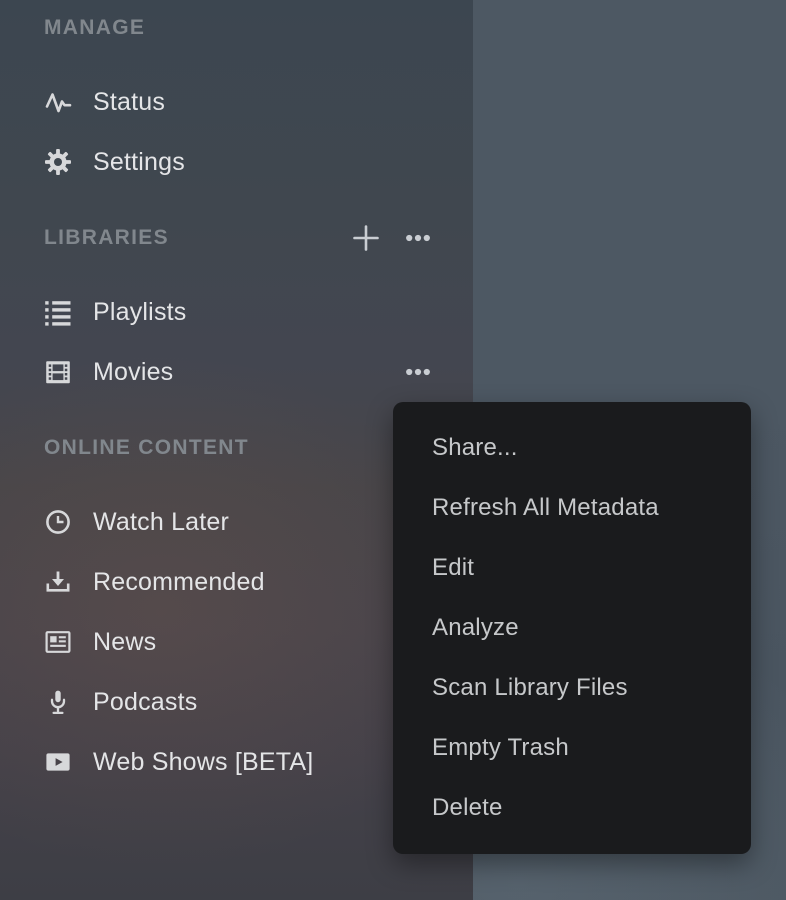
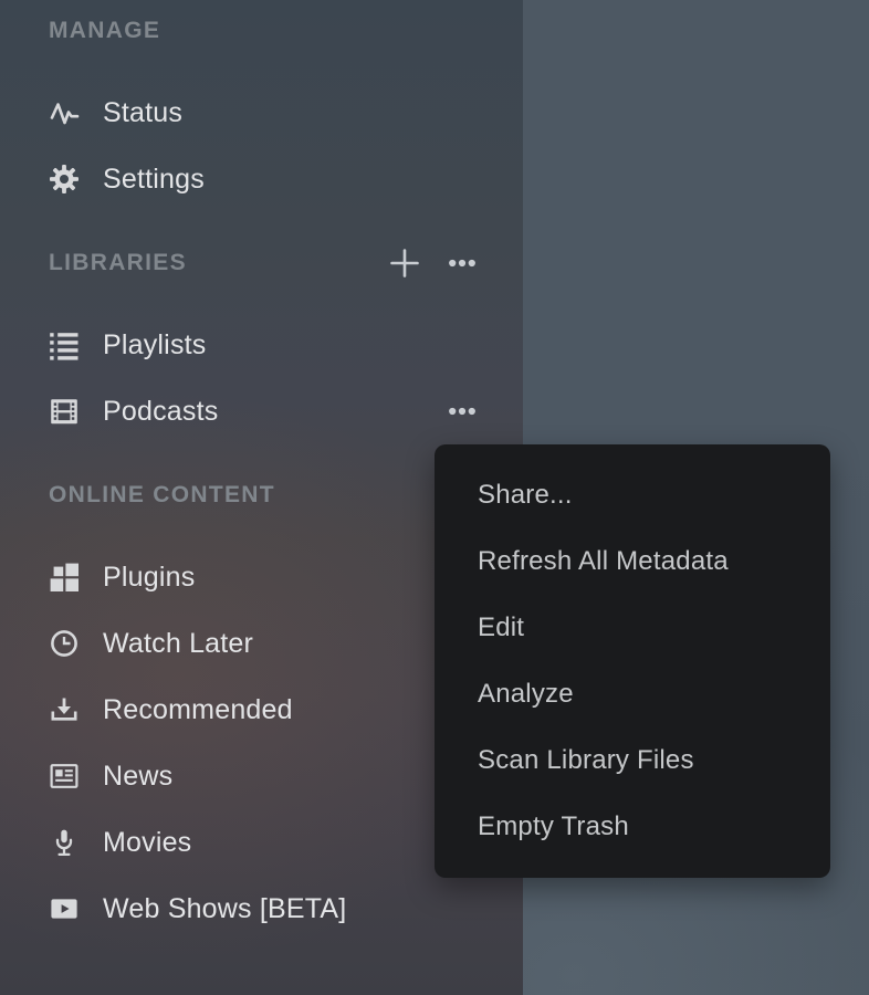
  MANAGE
  Status
  Settings
  LIBRARIES
  Playlists
- Movies
+ Podcasts
  ONLINE CONTENT
+ Plugins
  Watch Later
  Recommended
  News
- Podcasts
+ Movies
  Web Shows [BETA]
  Share...
  Refresh All Metadata
  Edit
  Analyze
  Scan Library Files
  Empty Trash
- Delete
